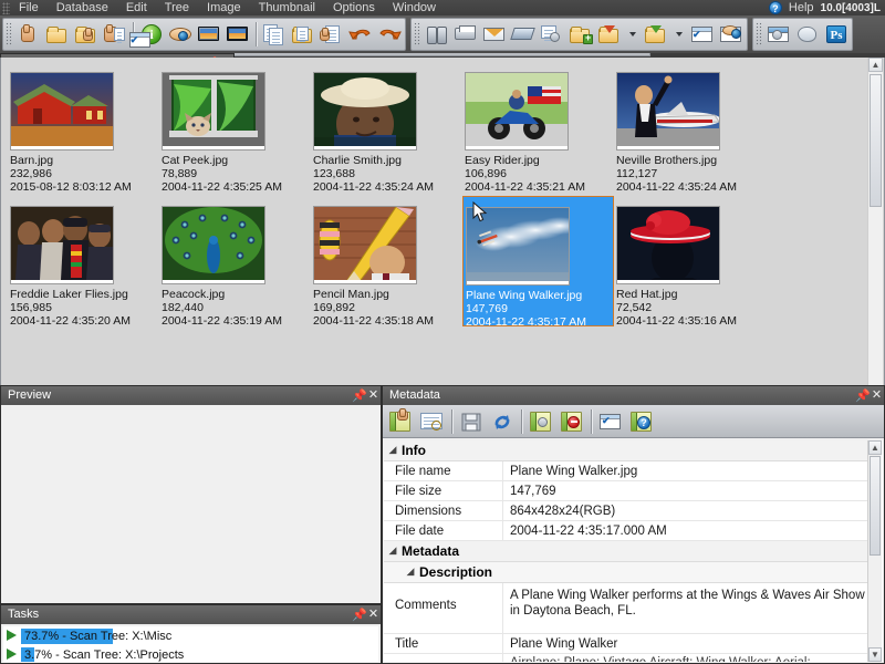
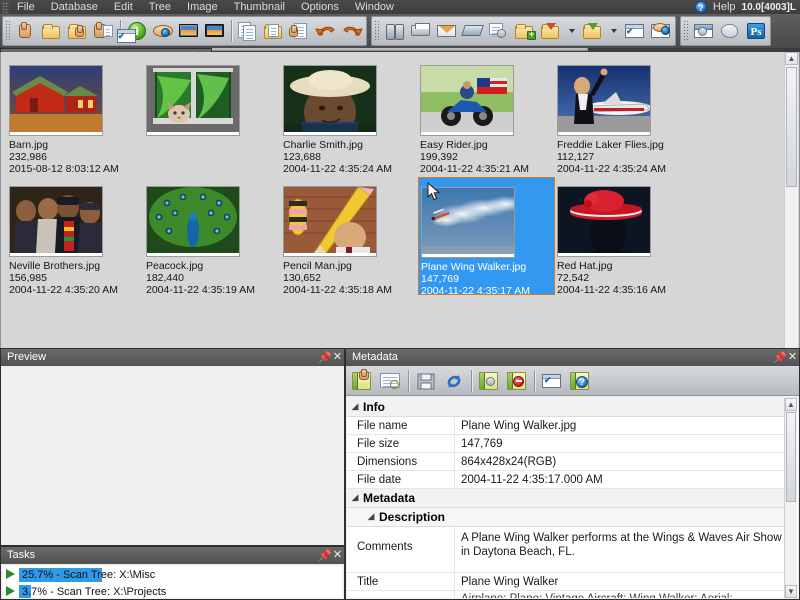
  File
  Database
  Edit
  Tree
  Image
  Thumbnail
  Options
  Window
  ?
  Help
  10.0[4003]L
  i
  ✔
  Ps
  ✔
  Barn.jpg
  232,986
  2015-08-12 8:03:12 AM
- Cat Peek.jpg
- 78,889
- 2004-11-22 4:35:25 AM
  Charlie Smith.jpg
  123,688
  2004-11-22 4:35:24 AM
  Easy Rider.jpg
- 106,896
+ 199,392
  2004-11-22 4:35:21 AM
- Neville Brothers.jpg
+ Freddie Laker Flies.jpg
  112,127
  2004-11-22 4:35:24 AM
- Freddie Laker Flies.jpg
+ Neville Brothers.jpg
  156,985
  2004-11-22 4:35:20 AM
  Peacock.jpg
  182,440
  2004-11-22 4:35:19 AM
  Pencil Man.jpg
- 169,892
+ 130,652
  2004-11-22 4:35:18 AM
  Plane Wing Walker.jpg
  147,769
  2004-11-22 4:35:17 AM
  Red Hat.jpg
  72,542
  2004-11-22 4:35:16 AM
  ▲
  Preview
  📌
  ✕
  Tasks
  📌
  ✕
- 73.7% - Scan Tree: X:\Misc
+ 25.7% - Scan Tree: X:\Misc
  3.7% - Scan Tree: X:\Projects
  Metadata
  📌
  ✕
  ✔
  ?
  ◢
  Info
  File name
  Plane Wing Walker.jpg
  File size
  147,769
  Dimensions
  864x428x24(RGB)
  File date
  2004-11-22 4:35:17.000 AM
  ◢
  Metadata
  ◢
  Description
  Comments
  A Plane Wing Walker performs at the Wings & Waves Air Show in Daytona Beach, FL.
  Title
  Plane Wing Walker
  ▲
  ▼
